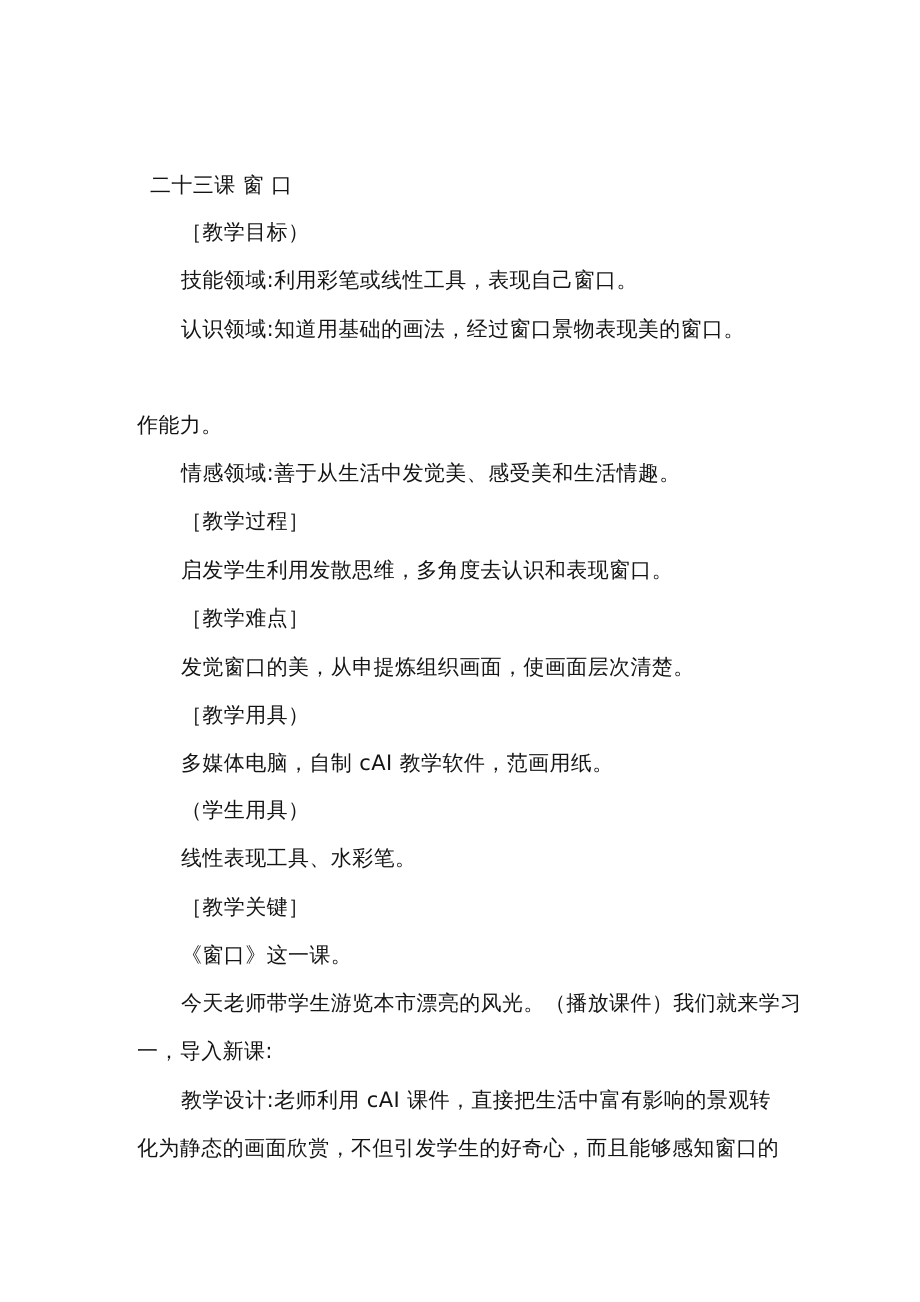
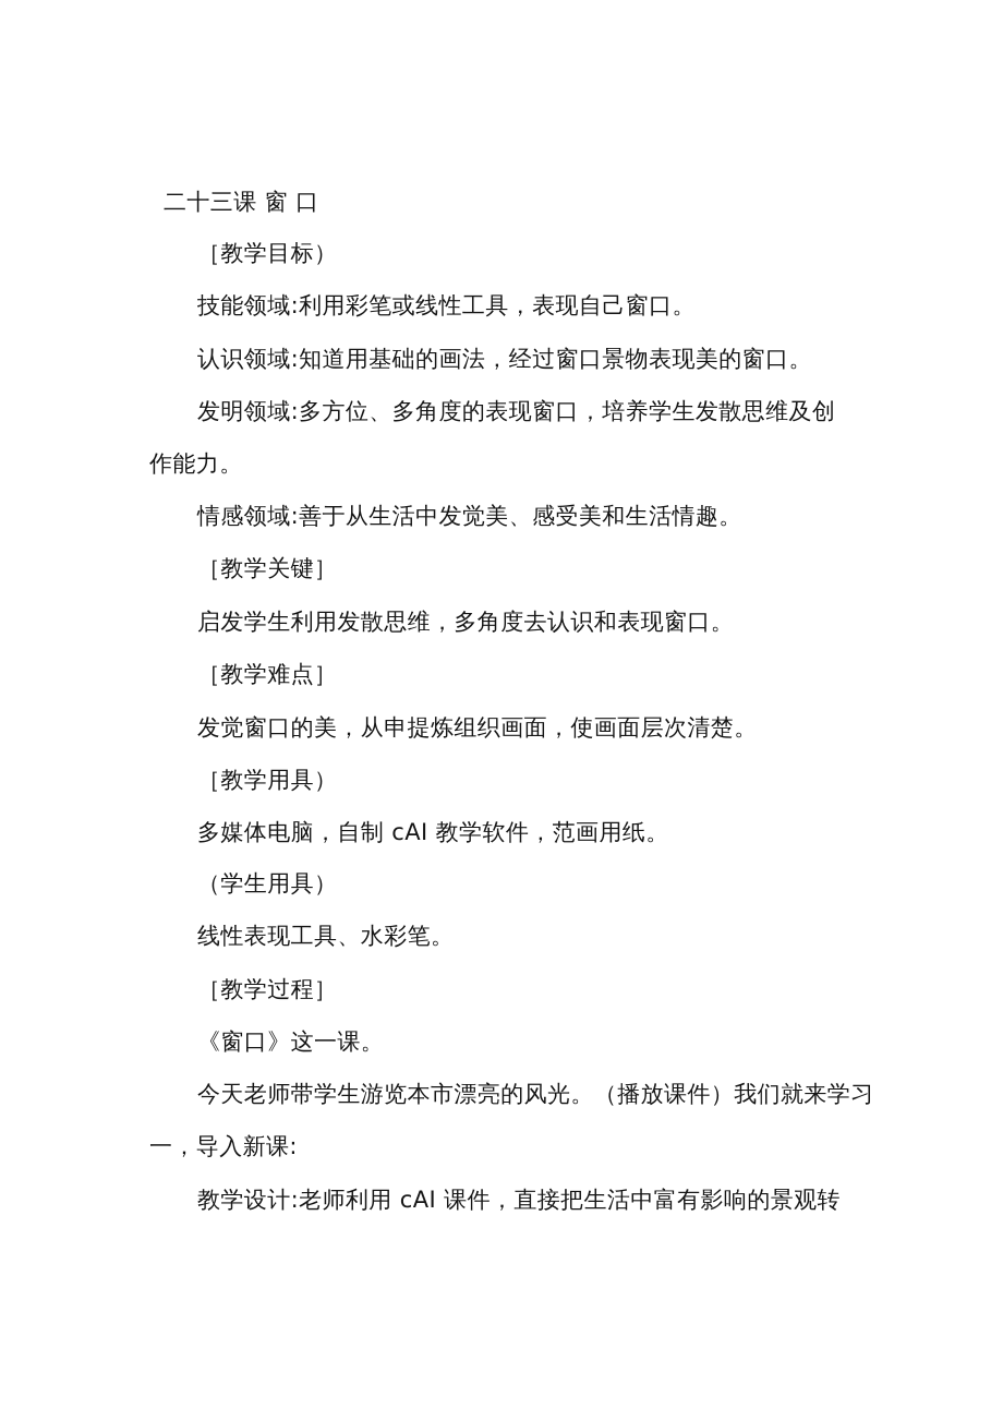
  二十三课 窗 口
  ［教学目标）
  技能领域:利用彩笔或线性工具，表现自己窗口。
  认识领域:知道用基础的画法，经过窗口景物表现美的窗口。
+ 发明领域:多方位、多角度的表现窗口，培养学生发散思维及创
  作能力。
  情感领域:善于从生活中发觉美、感受美和生活情趣。
- ［教学过程］
+ ［教学关键］
  启发学生利用发散思维，多角度去认识和表现窗口。
  ［教学难点］
  发觉窗口的美，从申提炼组织画面，使画面层次清楚。
  ［教学用具）
  多媒体电脑，自制 cAI 教学软件，范画用纸。
  （学生用具）
  线性表现工具、水彩笔。
- ［教学关键］
+ ［教学过程］
  《窗口》这一课。
  今天老师带学生游览本市漂亮的风光。（播放课件）我们就来学习
  一，导入新课:
  教学设计:老师利用 cAI 课件，直接把生活中富有影响的景观转
- 化为静态的画面欣赏，不但引发学生的好奇心，而且能够感知窗口的
